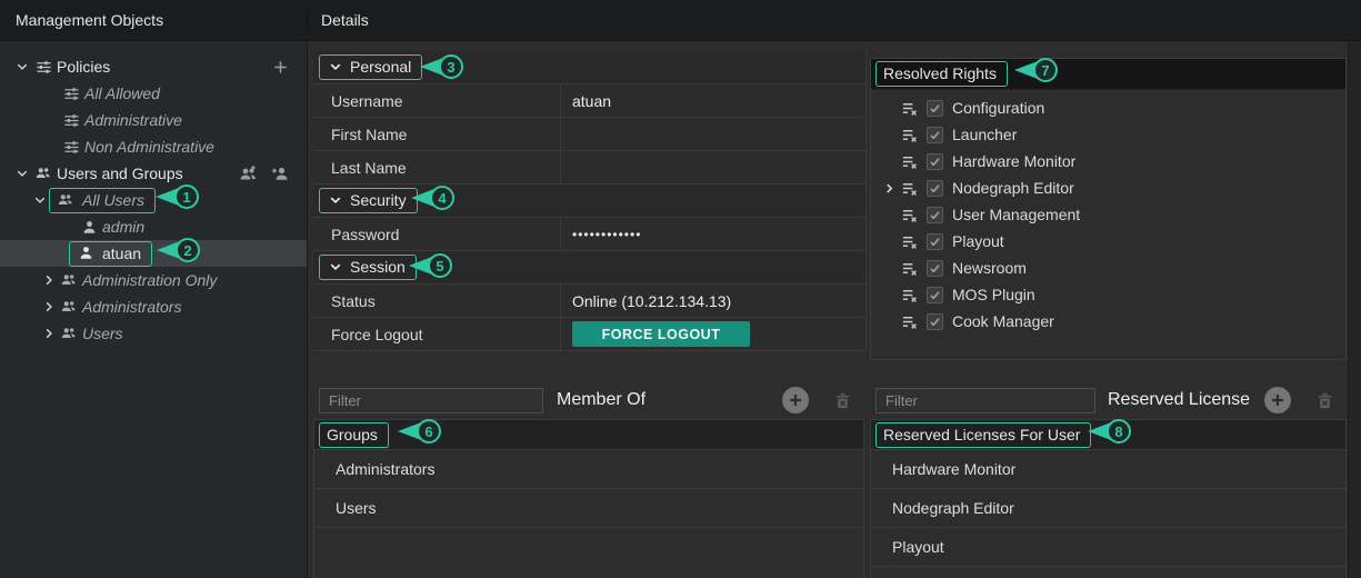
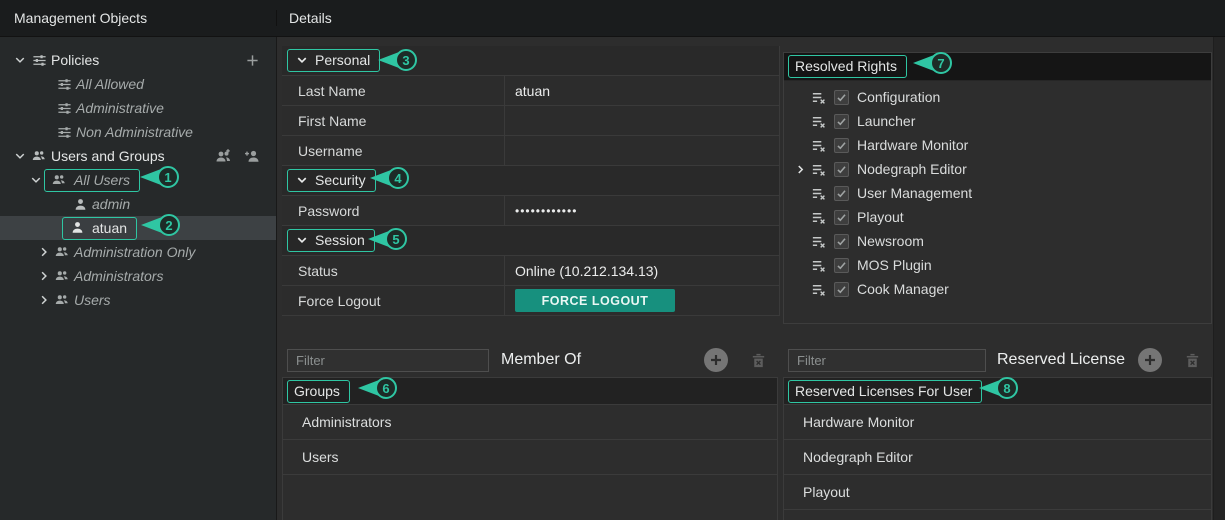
  Management Objects
  Details
  Policies
  All Allowed
  Administrative
  Non Administrative
  Users and Groups
  All Users
  admin
  atuan
  Administration Only
  Administrators
  Users
  Personal
- Username
+ Last Name
  atuan
  First Name
- Last Name
+ Username
  Security
  Password
  ••••••••••••
  Session
  Status
  Online (10.212.134.13)
  Force Logout
  FORCE LOGOUT
  Resolved Rights
  Configuration
  Launcher
  Hardware Monitor
  Nodegraph Editor
  User Management
  Playout
  Newsroom
  MOS Plugin
  Cook Manager
  Filter
  Member Of
  Groups
  Administrators
  Users
  Filter
  Reserved License
  Reserved Licenses For User
  Hardware Monitor
  Nodegraph Editor
  Playout
  1
  2
  3
  4
  5
  6
  7
  8
